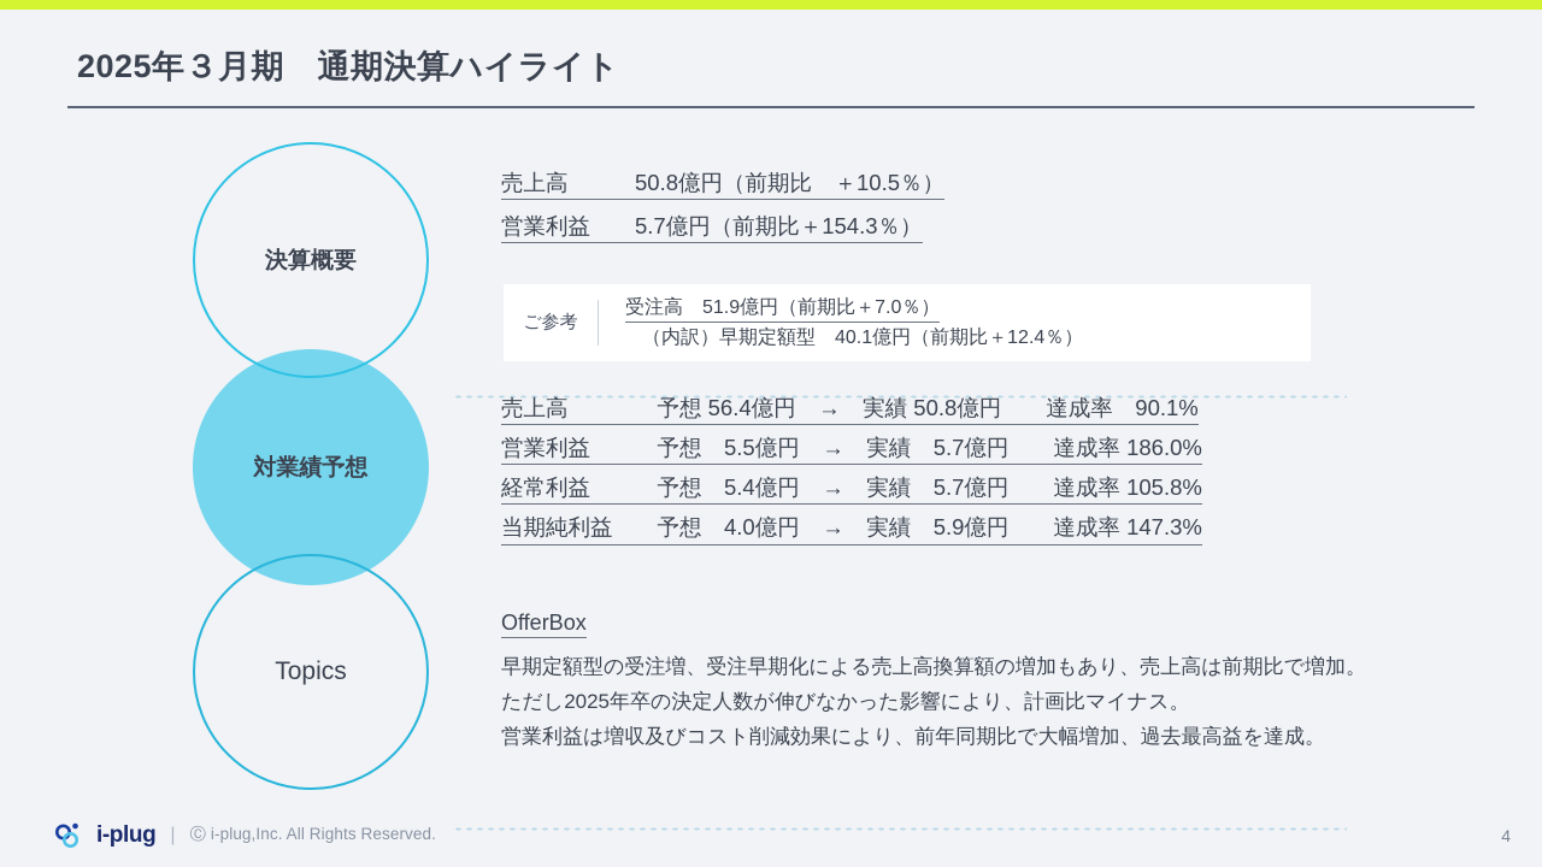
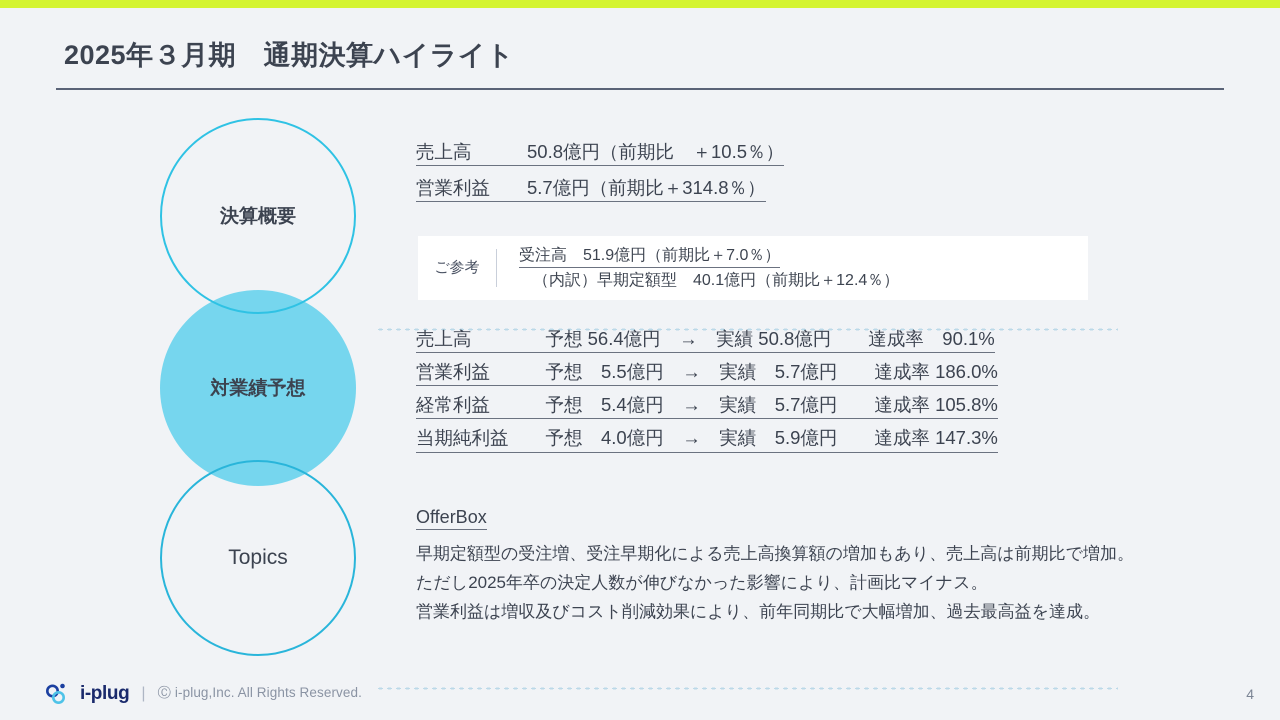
  2025年３月期 通期決算ハイライト
  決算概要
  対業績予想
  Topics
  売上高 50.8億円（前期比 ＋10.5％）
- 営業利益 5.7億円（前期比＋154.3％）
+ 営業利益 5.7億円（前期比＋314.8％）
  ご参考
  受注高 51.9億円（前期比＋7.0％）
  （内訳）早期定額型 40.1億円（前期比＋12.4％）
  売上高 予想 56.4億円 → 実績 50.8億円 達成率 90.1%
  営業利益 予想 5.5億円 → 実績 5.7億円 達成率 186.0%
  経常利益 予想 5.4億円 → 実績 5.7億円 達成率 105.8%
  当期純利益 予想 4.0億円 → 実績 5.9億円 達成率 147.3%
  OfferBox
  早期定額型の受注増、受注早期化による売上高換算額の増加もあり、売上高は前期比で増加。
  ただし2025年卒の決定人数が伸びなかった影響により、計画比マイナス。
  営業利益は増収及びコスト削減効果により、前年同期比で大幅増加、過去最高益を達成。
  i-plug
  |
  Ⓒ i-plug,Inc. All Rights Reserved.
  4
